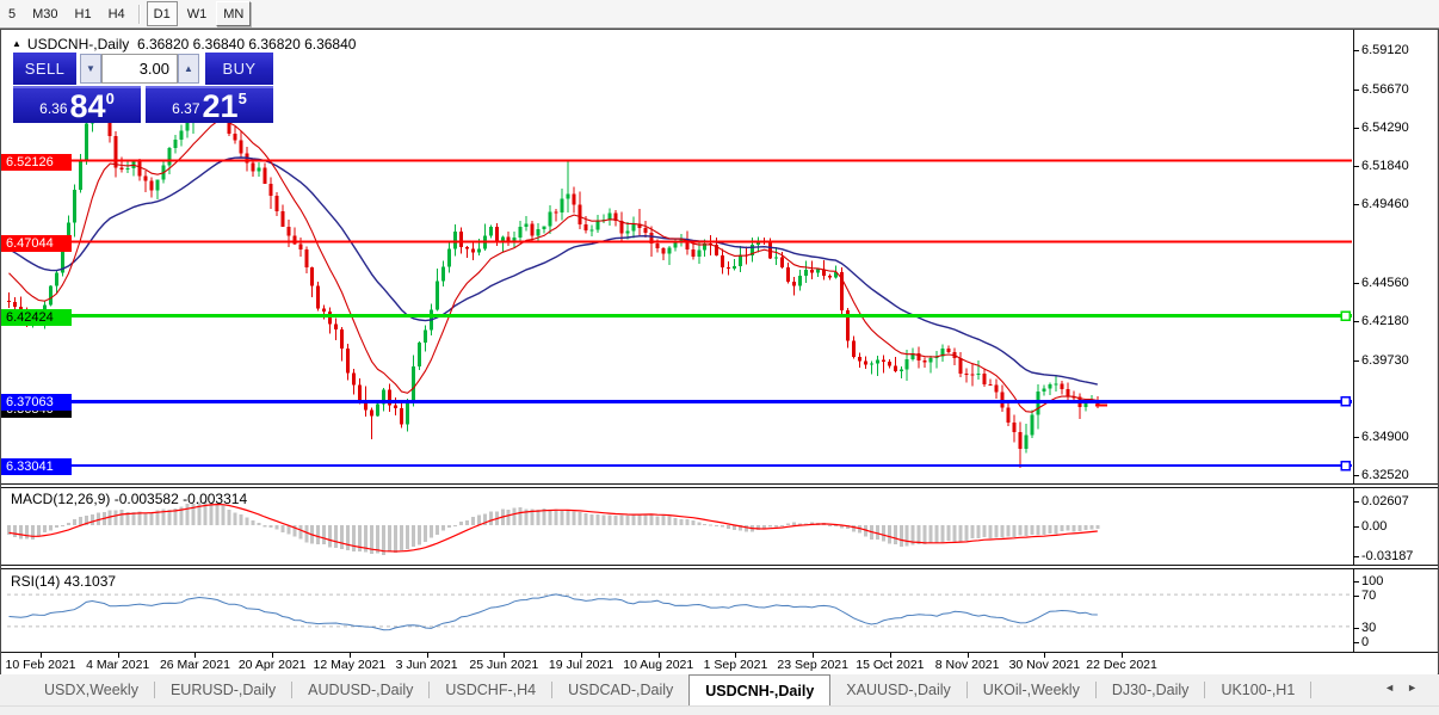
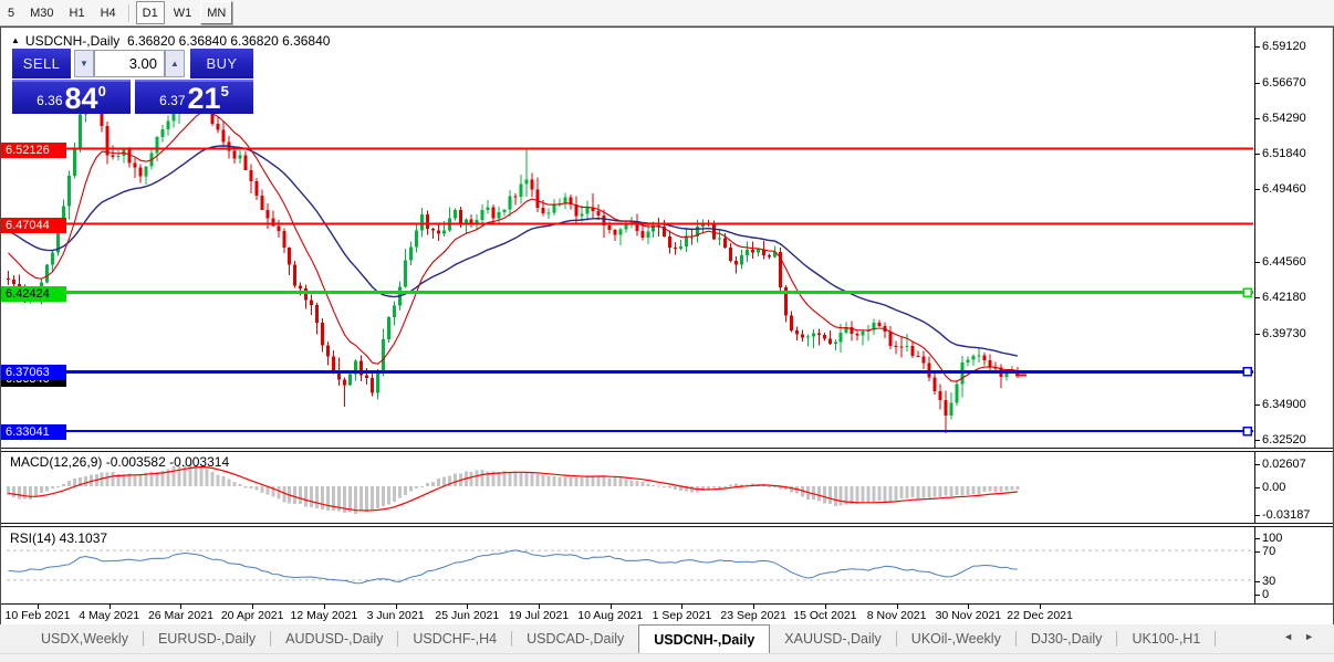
  5
  M30
  H1
  H4
  D1
  W1
  MN
  ▲ USDCNH-,Daily 6.36820 6.36840 6.36820 6.36840
  MACD(12,26,9) -0.003582 -0.003314
  RSI(14) 43.1037
  10 Feb 2021
- 4 Mar 2021
+ 4 May 2021
  26 Mar 2021
  20 Apr 2021
  12 May 2021
  3 Jun 2021
  25 Jun 2021
  19 Jul 2021
  10 Aug 2021
  1 Sep 2021
  23 Sep 2021
  15 Oct 2021
  8 Nov 2021
  30 Nov 2021
  22 Dec 2021
  6.59120
  6.56670
  6.54290
  6.51840
  6.49460
  6.44560
  6.42180
  6.39730
  6.34900
  6.32520
  0.02607
  0.00
  -0.03187
  100
  70
  30
  0
  6.52126
  6.47044
  6.42424
  6.37063
  6.33041
  SELL
  ▼
  3.00
  ▲
  BUY
  6.36
  84
  0
  6.37
  21
  5
  USDX,Weekly
  EURUSD-,Daily
  AUDUSD-,Daily
  USDCHF-,H4
  USDCAD-,Daily
  USDCNH-,Daily
  XAUUSD-,Daily
  UKOil-,Weekly
  DJ30-,Daily
  UK100-,H1
  ◄►
